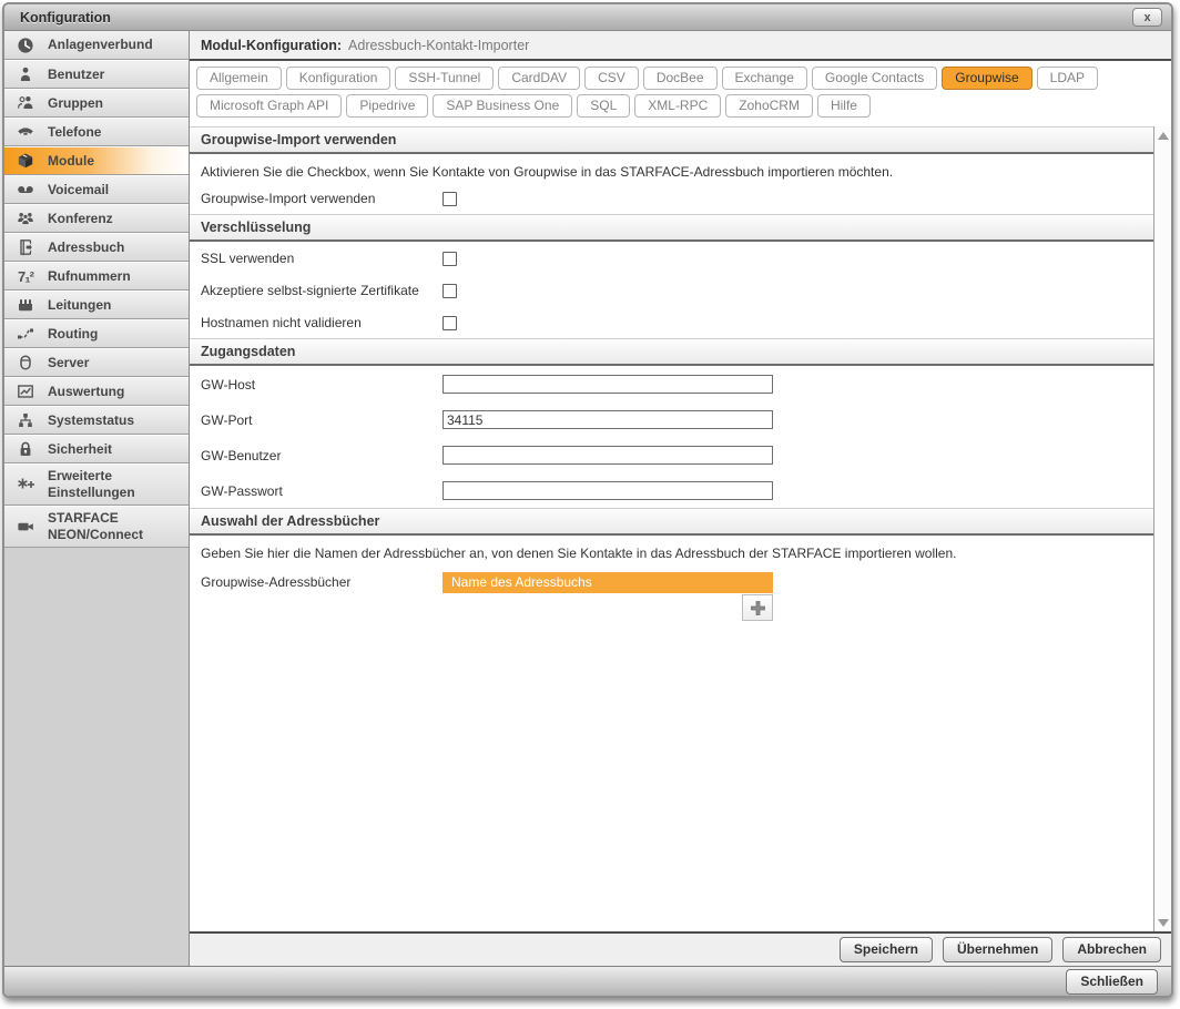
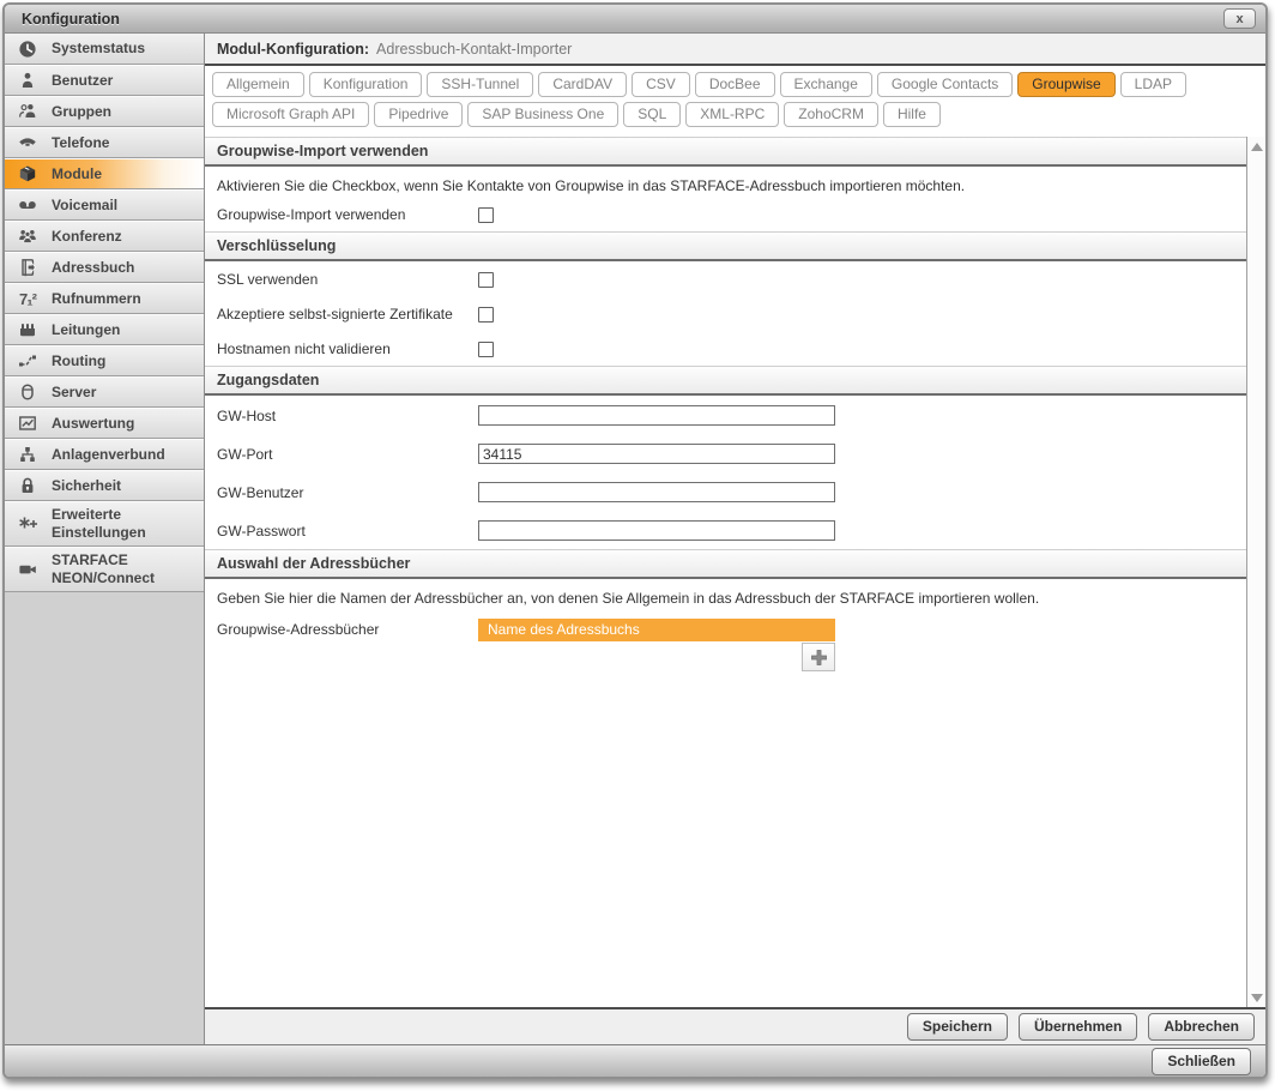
  Konfiguration
  x
- Anlagen­verbund
+ Systemstatus
  Benutzer
  Gruppen
  Telefone
  Module
  Voicemail
  Konferenz
  Adressbuch
  7₁²
  Rufnummern
  Leitungen
  Routing
  Server
  Auswertung
- Systemstatus
+ Anlagen­verbund
  Sicherheit
  Erweiterte Einstellungen
  STARFACE NEON/Connect
  Modul-Konfiguration:
  Adressbuch-Kontakt-Importer
  Allgemein
  Konfiguration
  SSH-Tunnel
  CardDAV
  CSV
  DocBee
  Exchange
  Google Contacts
  Groupwise
  LDAP
  Microsoft Graph API
  Pipedrive
  SAP Business One
  SQL
  XML-RPC
  ZohoCRM
  Hilfe
  Groupwise-Import verwenden
  Aktivieren Sie die Checkbox, wenn Sie Kontakte von Groupwise in das STARFACE-Adressbuch importieren möchten.
  Groupwise-Import verwenden
  Verschlüsselung
  SSL verwenden
  Akzeptiere selbst-signierte Zertifikate
  Hostnamen nicht validieren
  Zugangsdaten
  GW-Host
  GW-Port
  34115
  GW-Benutzer
  GW-Passwort
  Auswahl der Adressbücher
- Geben Sie hier die Namen der Adressbücher an, von denen Sie Kontakte in das Adressbuch der STARFACE importieren wollen.
+ Geben Sie hier die Namen der Adressbücher an, von denen Sie Allgemein in das Adressbuch der STARFACE importieren wollen.
  Groupwise-Adressbücher
  Name des Adressbuchs
  Speichern
  Übernehmen
  Abbrechen
  Schließen
